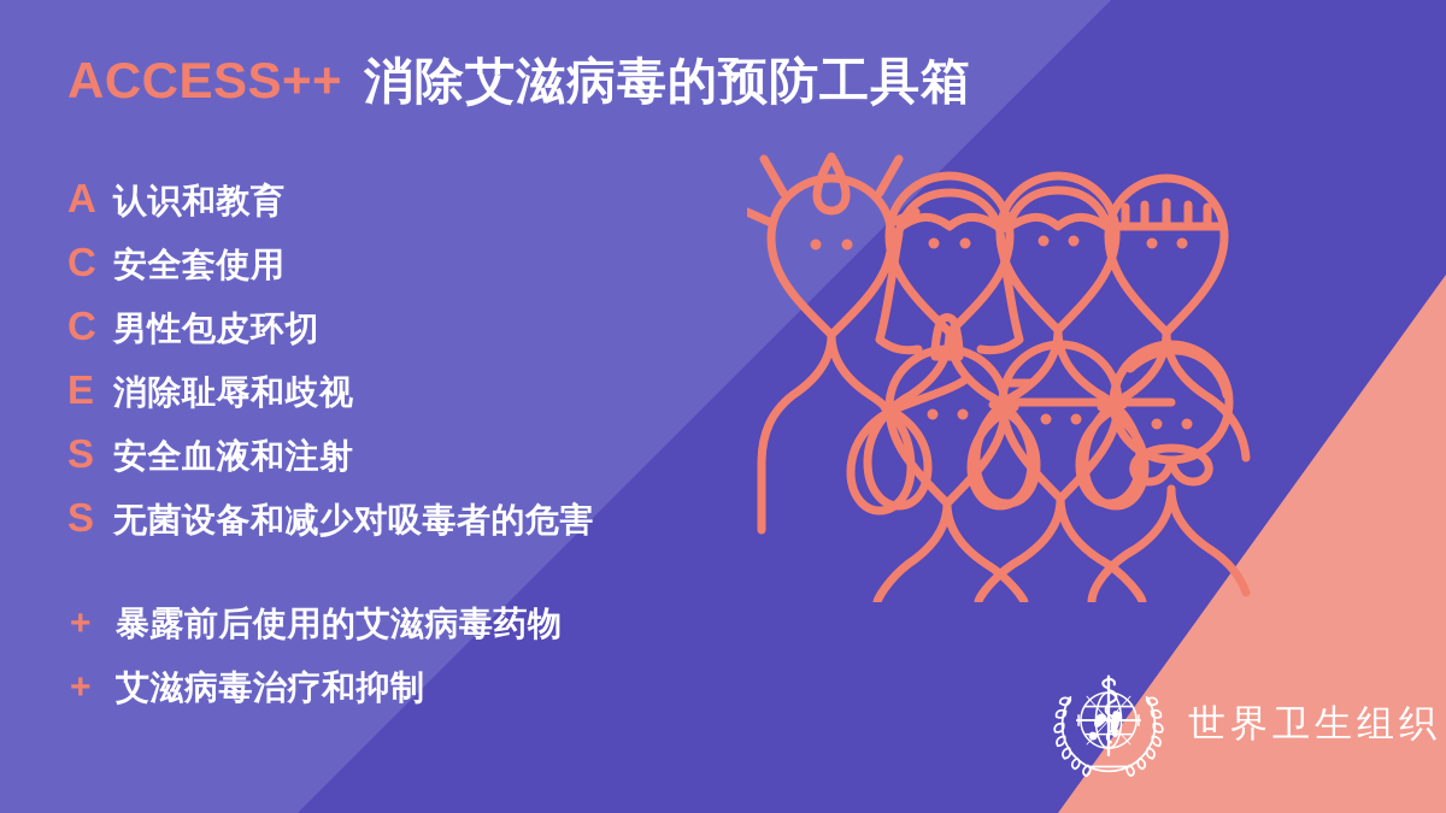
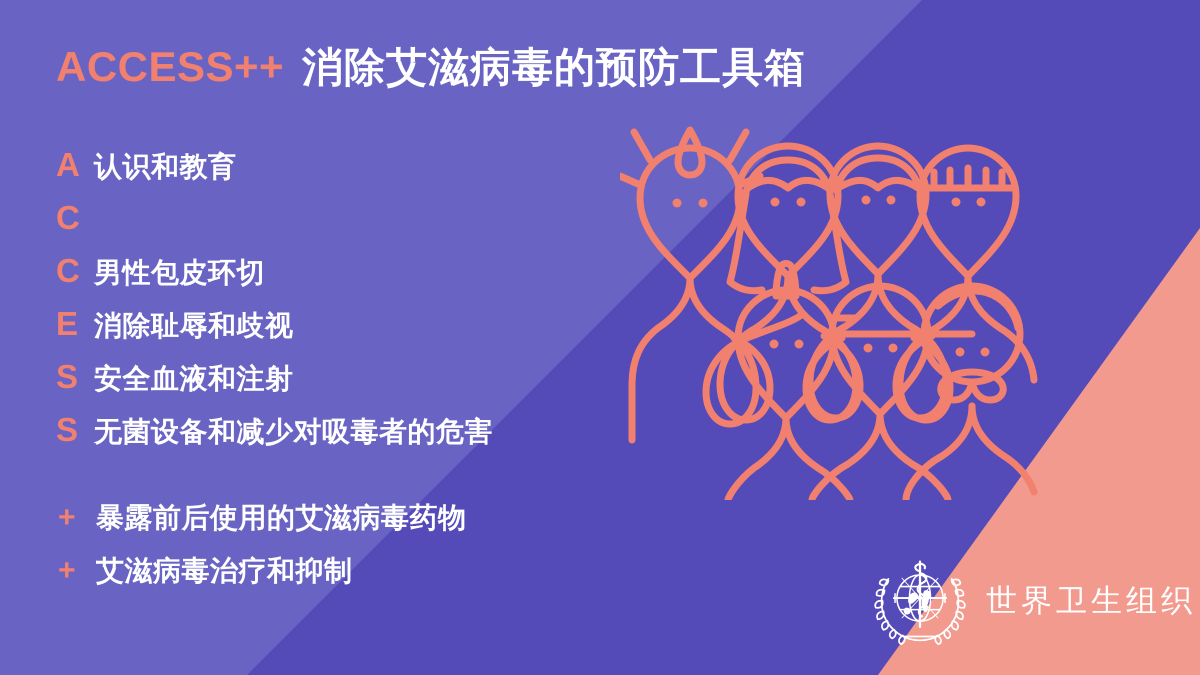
  ACCESS++
  消除艾滋病毒的预防工具箱
  A
  认识和教育
  C
- 安全套使用
  C
  男性包皮环切
  E
  消除耻辱和歧视
  S
  安全血液和注射
  S
  无菌设备和减少对吸毒者的危害
  +
  暴露前后使用的艾滋病毒药物
  +
  艾滋病毒治疗和抑制
  世界卫生组织
